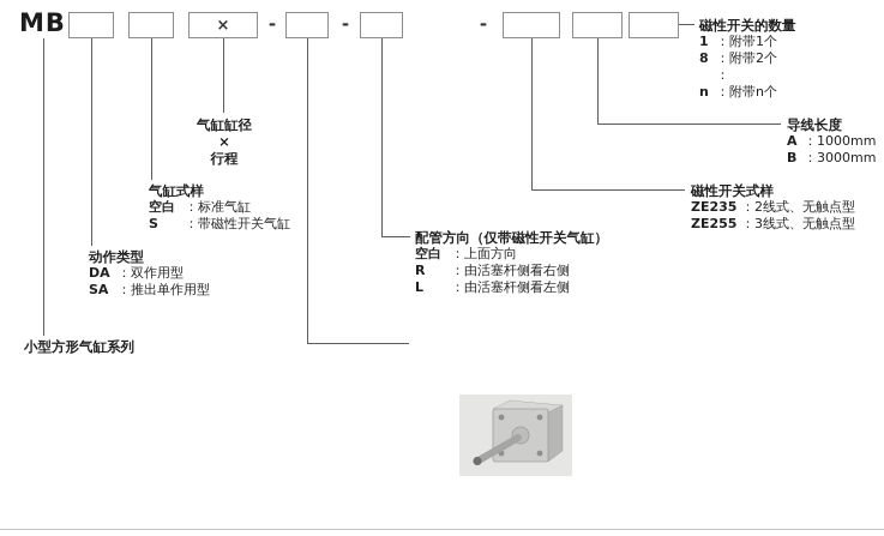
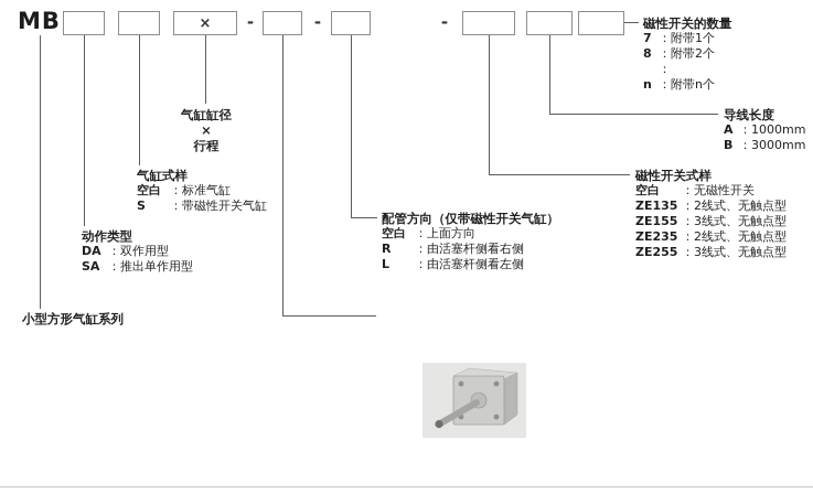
  MB
  ×
  -
  -
  -
  小型方形气缸系列
  动作类型
  DA ：双作用型
  SA ：推出单作用型
  气缸式样
  空白 ：标准气缸
  S ：带磁性开关气缸
  气缸缸径
  ×
  行程
  配管方向（仅带磁性开关气缸）
  空白 ：上面方向
  R ：由活塞杆侧看右侧
  L ：由活塞杆侧看左侧
  磁性开关式样
+ 空白 ：无磁性开关
+ ZE135 ：2线式、无触点型
+ ZE155 ：3线式、无触点型
  ZE235 ：2线式、无触点型
  ZE255 ：3线式、无触点型
  导线长度
  A ：1000mm
  B ：3000mm
  磁性开关的数量
- 1 ：附带1个
+ 7 ：附带1个
  8 ：附带2个
  ：
  n ：附带n个
